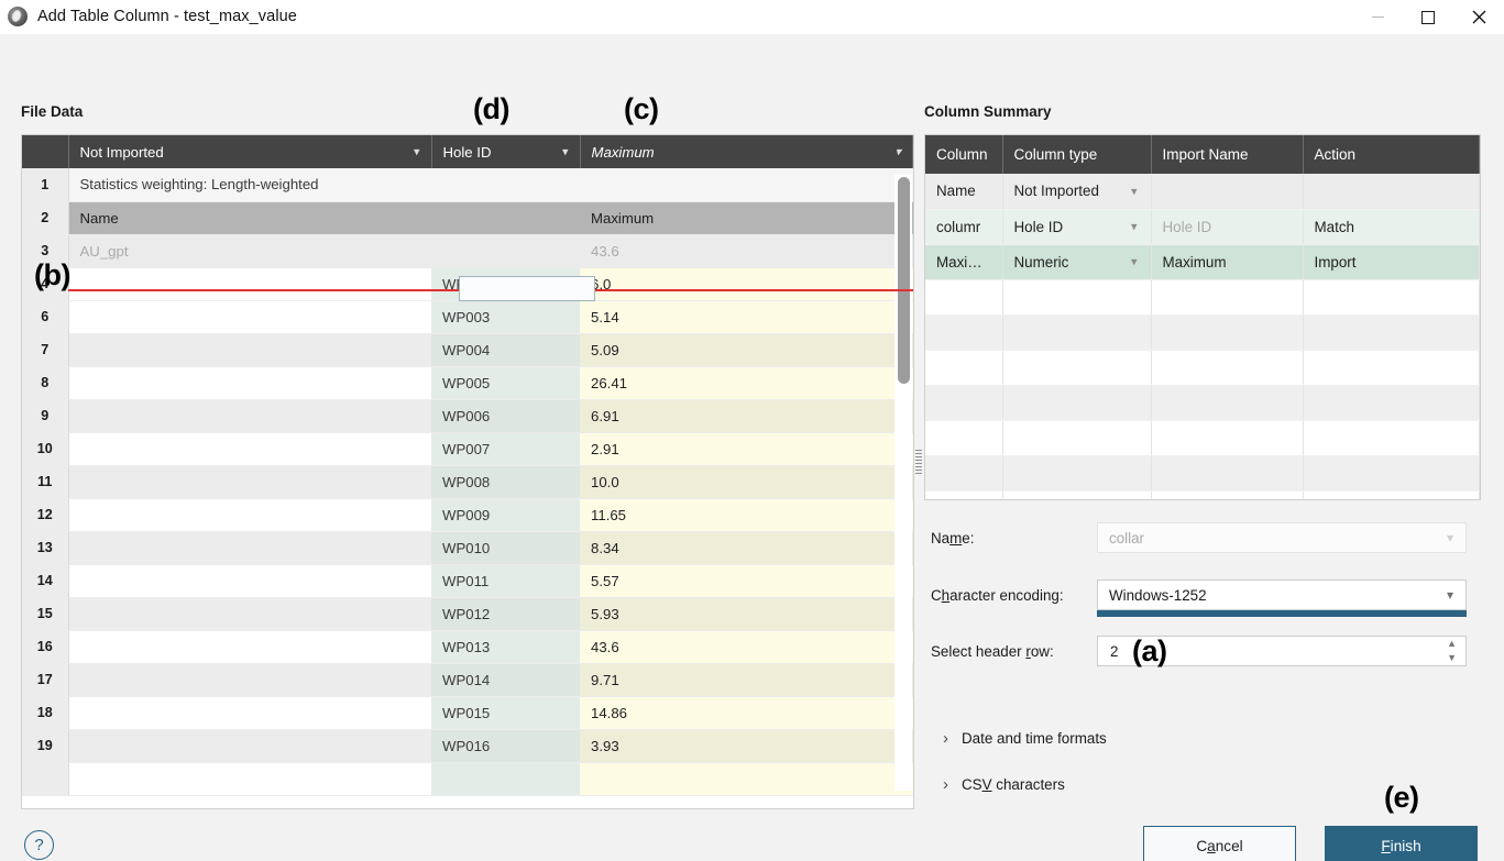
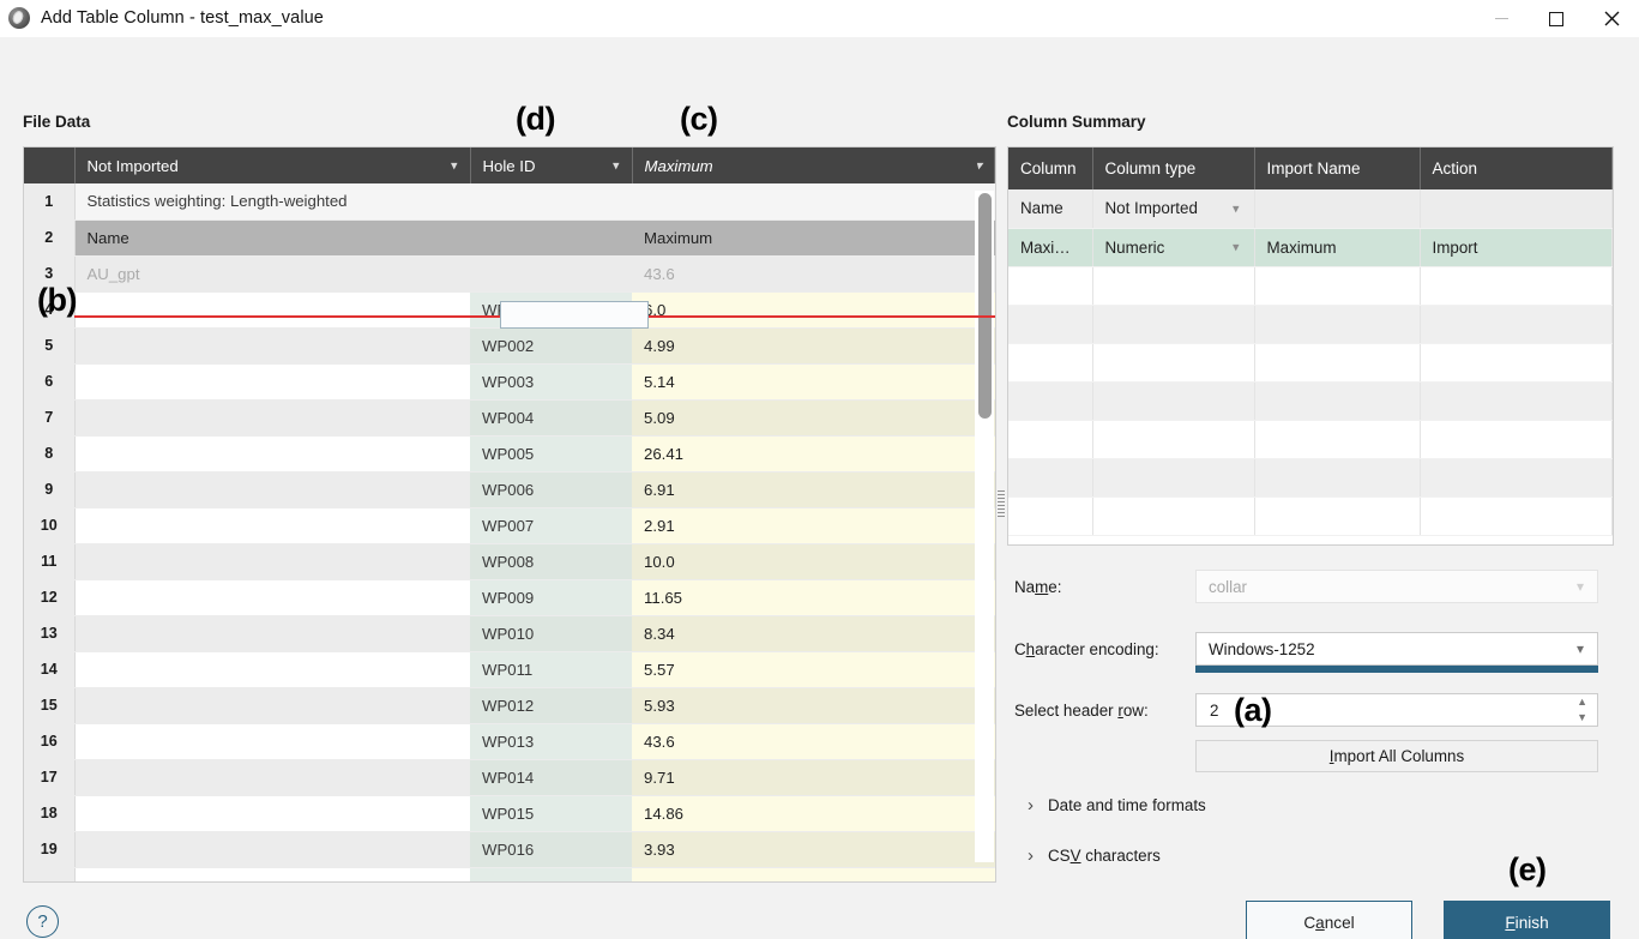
  Add Table Column - test_max_value
  File Data
  Column Summary
  	Not Imported ▾	Hole ID ▾	Maximum ▾
  1	Statistics weighting: Length-weighted
  2	Name		Maximum
  3	AU_gpt		43.6
+ 5		WP002	4.99
  6		WP003	5.14
  7		WP004	5.09
  8		WP005	26.41
  9		WP006	6.91
  10		WP007	2.91
  11		WP008	10.0
  12		WP009	11.65
  13		WP010	8.34
  14		WP011	5.57
  15		WP012	5.93
  16		WP013	43.6
  17		WP014	9.71
  18		WP015	14.86
  19		WP016	3.93
  Column	Column type	Import Name	Action
  Name	Not Imported ▾
- columr	Hole ID ▾	Hole ID	Match
  Maxi…	Numeric ▾	Maximum	Import
  Name:
  collar
  ▾
  Character encoding:
  Windows-1252
  ▾
  Select header row:
  2
  ▲
  ▼
+ I
+ mport All Columns
  ›
  Date and time formats
  ›
  CSV characters
  ?
  C
  a
  ncel
  F
  inish
  (a)
  (b)
  (c)
  (d)
  (e)
